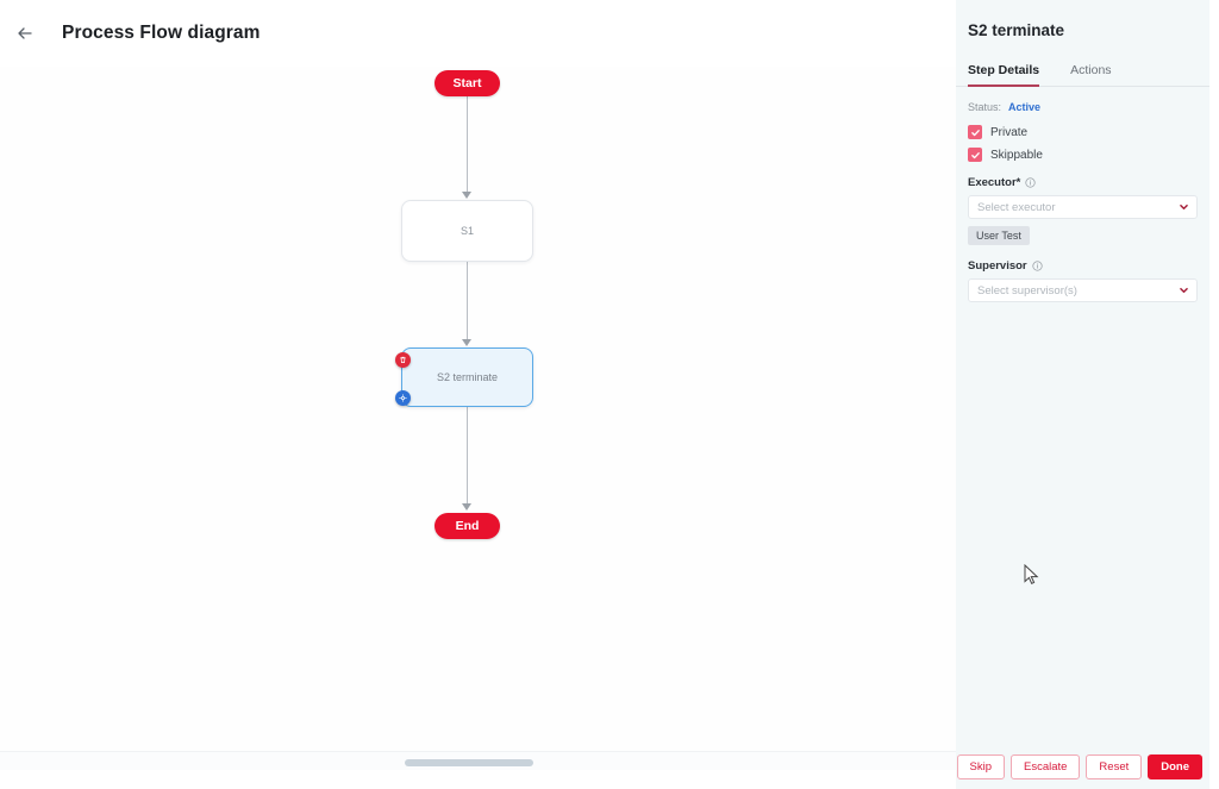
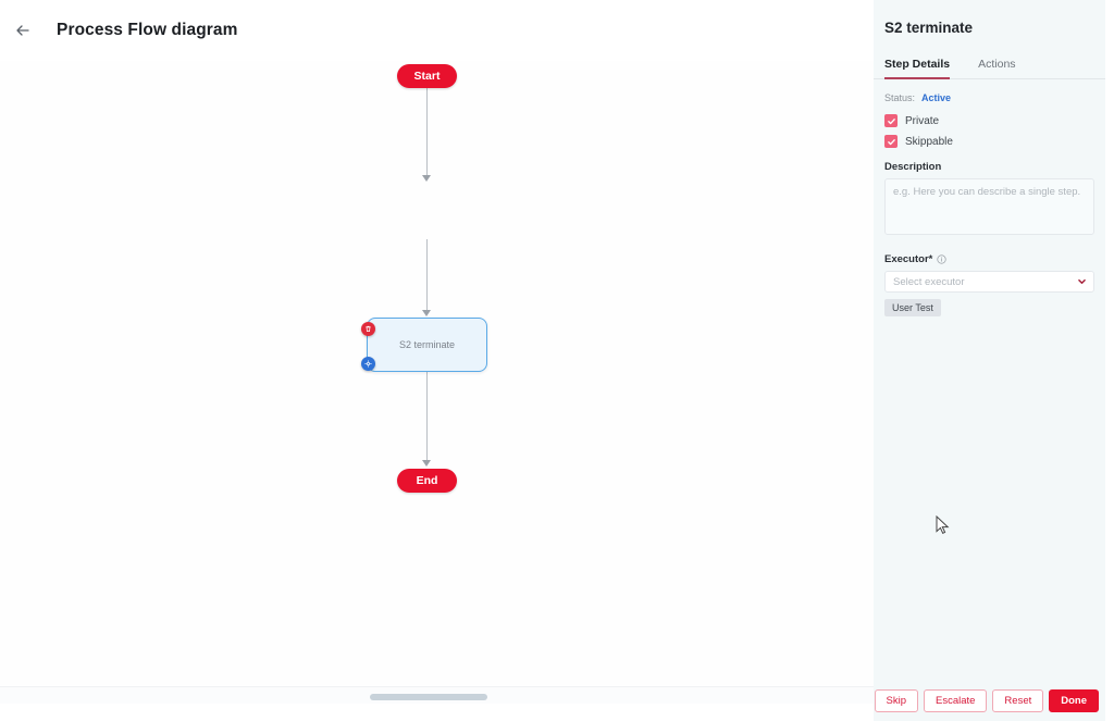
  Process Flow diagram
  Start
- S1
  S2 terminate
  End
  S2 terminate
  Step Details
  Actions
  Status:
  Active
  Private
  Skippable
+ Description
+ e.g. Here you can describe a single step.
  Executor*
  Select executor
  User Test
- Supervisor
- Select supervisor(s)
  Skip
  Escalate
  Reset
  Done
